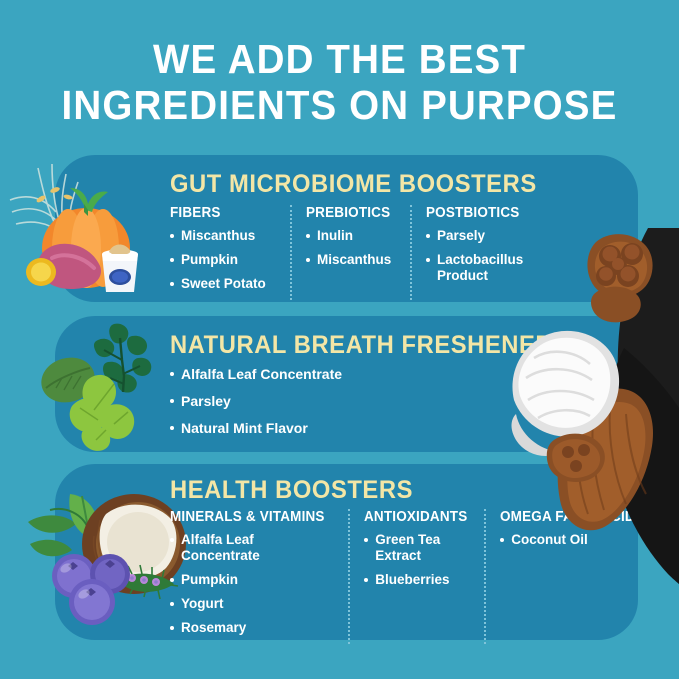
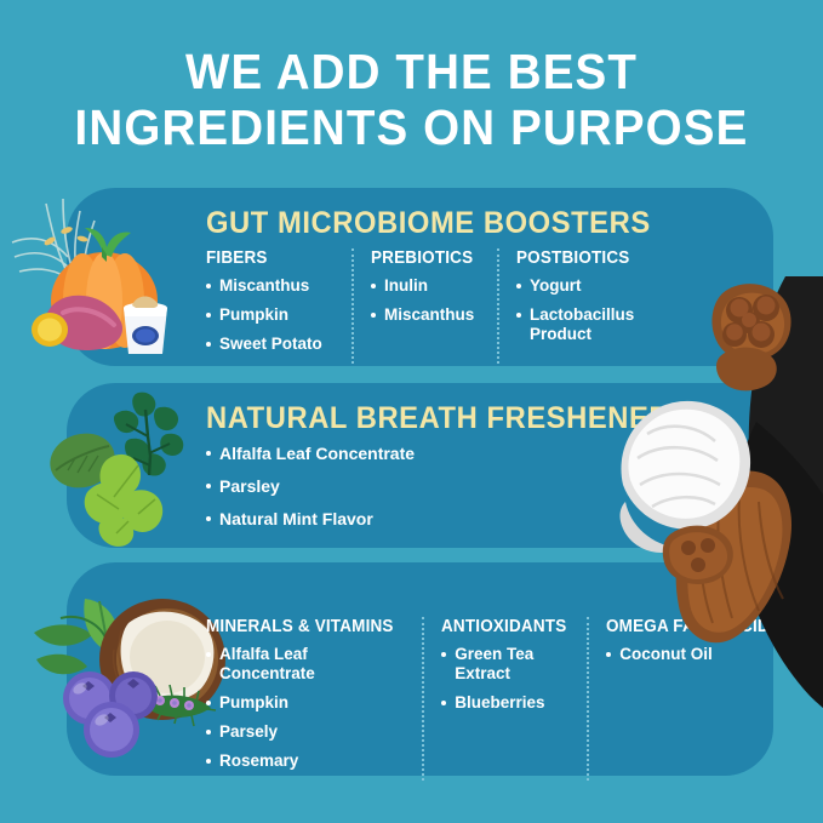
  WE ADD THE BEST
  INGREDIENTS ON PURPOSE
  GUT MICROBIOME BOOSTERS
  FIBERS
  Miscanthus
  Pumpkin
  Sweet Potato
  PREBIOTICS
  Inulin
  Miscanthus
  POSTBIOTICS
- Parsely
+ Yogurt
  Lactobacillus Product
  NATURAL BREATH FRESHENE
  Alfalfa Leaf Concentrate
  Parsley
  Natural Mint Flavor
- HEALTH BOOSTERS
  MINERALS & VITAMINS
  Alfalfa Leaf Concentrate
  Pumpkin
- Yogurt
+ Parsely
  Rosemary
  ANTIOXIDANTS
  Green Tea Extract
  Blueberries
  Coconut Oil
